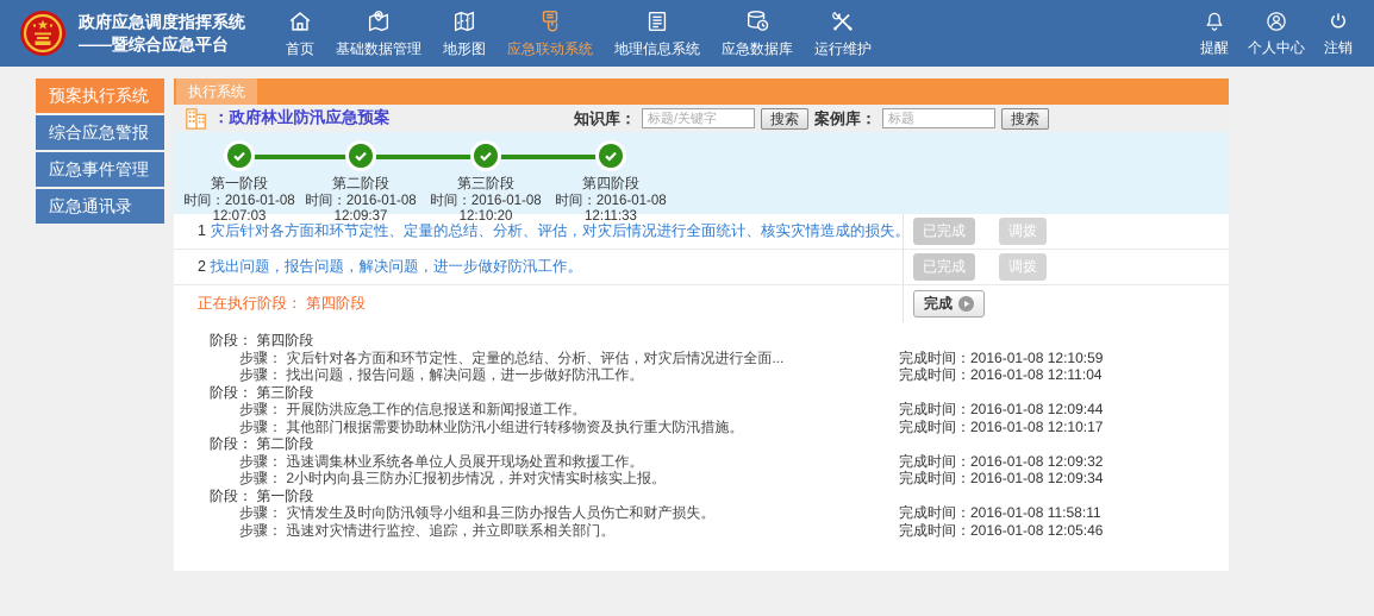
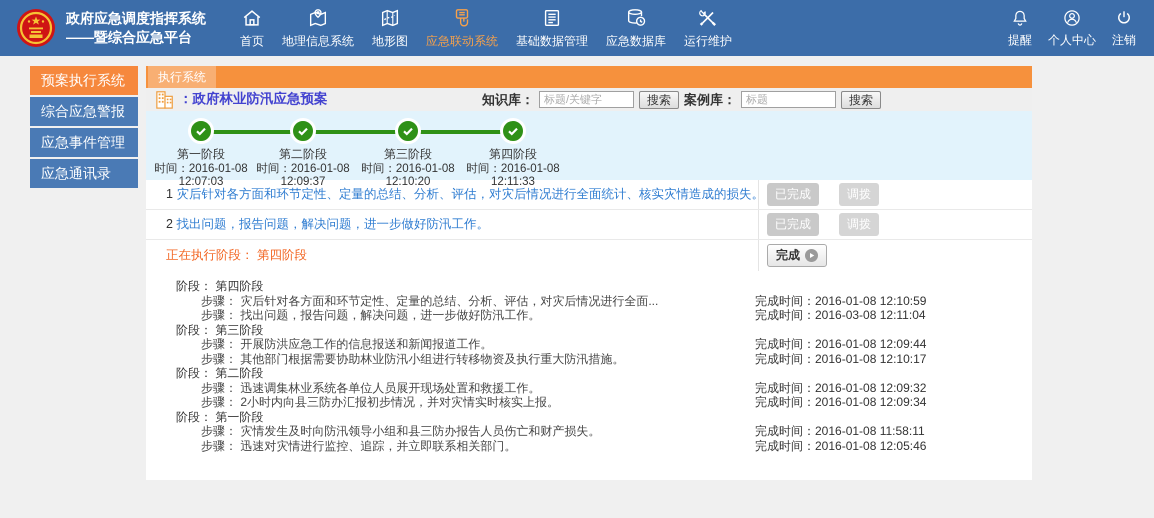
  政府应急调度指挥系统
  ——暨综合应急平台
  首页
- 基础数据管理
+ 地理信息系统
  地形图
  应急联动系统
- 地理信息系统
+ 基础数据管理
  应急数据库
  运行维护
  提醒
  个人中心
  注销
  预案执行系统
  综合应急警报
  应急事件管理
  应急通讯录
  执行系统
  ：政府林业防汛应急预案
  知识库：
  标题/关键字
  搜索
  案例库：
  标题
  搜索
  第一阶段
  时间：2016-01-08
  12:07:03
  第二阶段
  时间：2016-01-08
  12:09:37
  第三阶段
  时间：2016-01-08
  12:10:20
  第四阶段
  时间：2016-01-08
  12:11:33
  1 灾后针对各方面和环节定性、定量的总结、分析、评估，对灾后情况进行全面统计、核实灾情造成的损失。
  已完成
  调拨
  2 找出问题，报告问题，解决问题，进一步做好防汛工作。
  已完成
  调拨
  正在执行阶段： 第四阶段
  完成
  阶段： 第四阶段
  步骤： 灾后针对各方面和环节定性、定量的总结、分析、评估，对灾后情况进行全面...
  完成时间：2016-01-08 12:10:59
  步骤： 找出问题，报告问题，解决问题，进一步做好防汛工作。
- 完成时间：2016-01-08 12:11:04
+ 完成时间：2016-03-08 12:11:04
  阶段： 第三阶段
  步骤： 开展防洪应急工作的信息报送和新闻报道工作。
  完成时间：2016-01-08 12:09:44
  步骤： 其他部门根据需要协助林业防汛小组进行转移物资及执行重大防汛措施。
  完成时间：2016-01-08 12:10:17
  阶段： 第二阶段
  步骤： 迅速调集林业系统各单位人员展开现场处置和救援工作。
  完成时间：2016-01-08 12:09:32
  步骤： 2小时内向县三防办汇报初步情况，并对灾情实时核实上报。
  完成时间：2016-01-08 12:09:34
  阶段： 第一阶段
  步骤： 灾情发生及时向防汛领导小组和县三防办报告人员伤亡和财产损失。
  完成时间：2016-01-08 11:58:11
  步骤： 迅速对灾情进行监控、追踪，并立即联系相关部门。
  完成时间：2016-01-08 12:05:46
